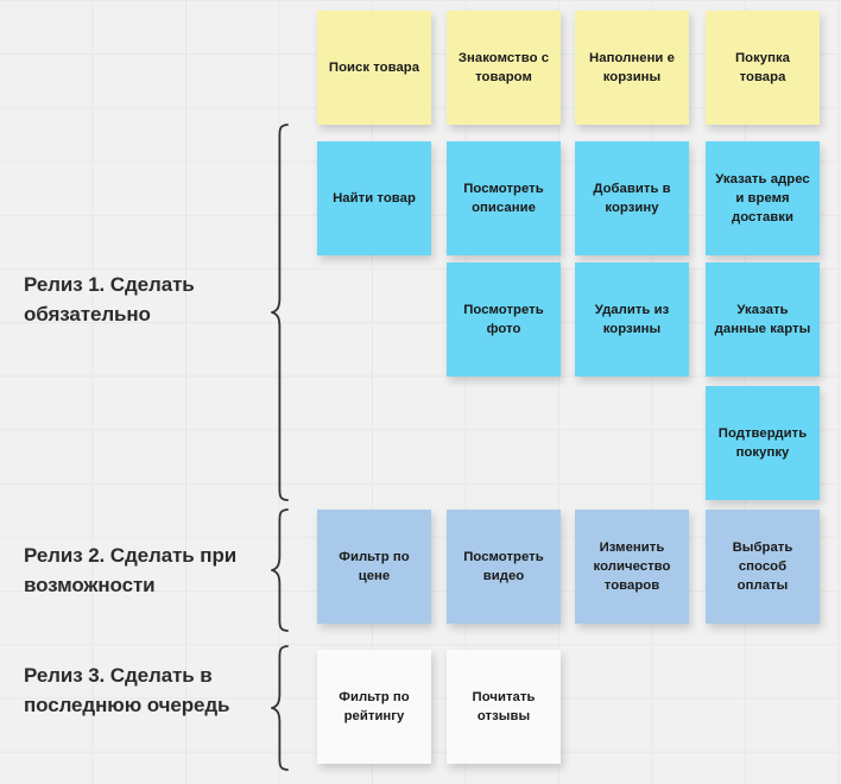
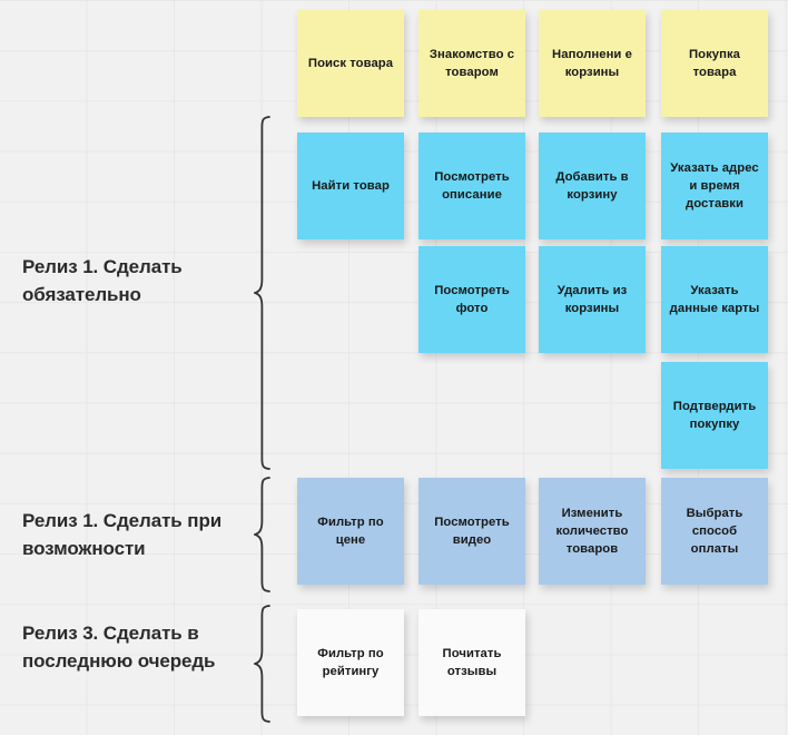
  Поиск товара
  Знакомство с товаром
  Наполнени е корзины
  Покупка товара
  Релиз 1. Сделать обязательно
  Найти товар
  Посмотреть описание
  Добавить в корзину
  Указать адрес и время доставки
  Посмотреть фото
  Удалить из корзины
  Указать данные карты
  Подтвердить покупку
- Релиз 2. Сделать при возможности
+ Релиз 1. Сделать при возможности
  Фильтр по цене
  Посмотреть видео
  Изменить количество товаров
  Выбрать способ оплаты
  Релиз 3. Сделать в последнюю очередь
  Фильтр по рейтингу
  Почитать отзывы
